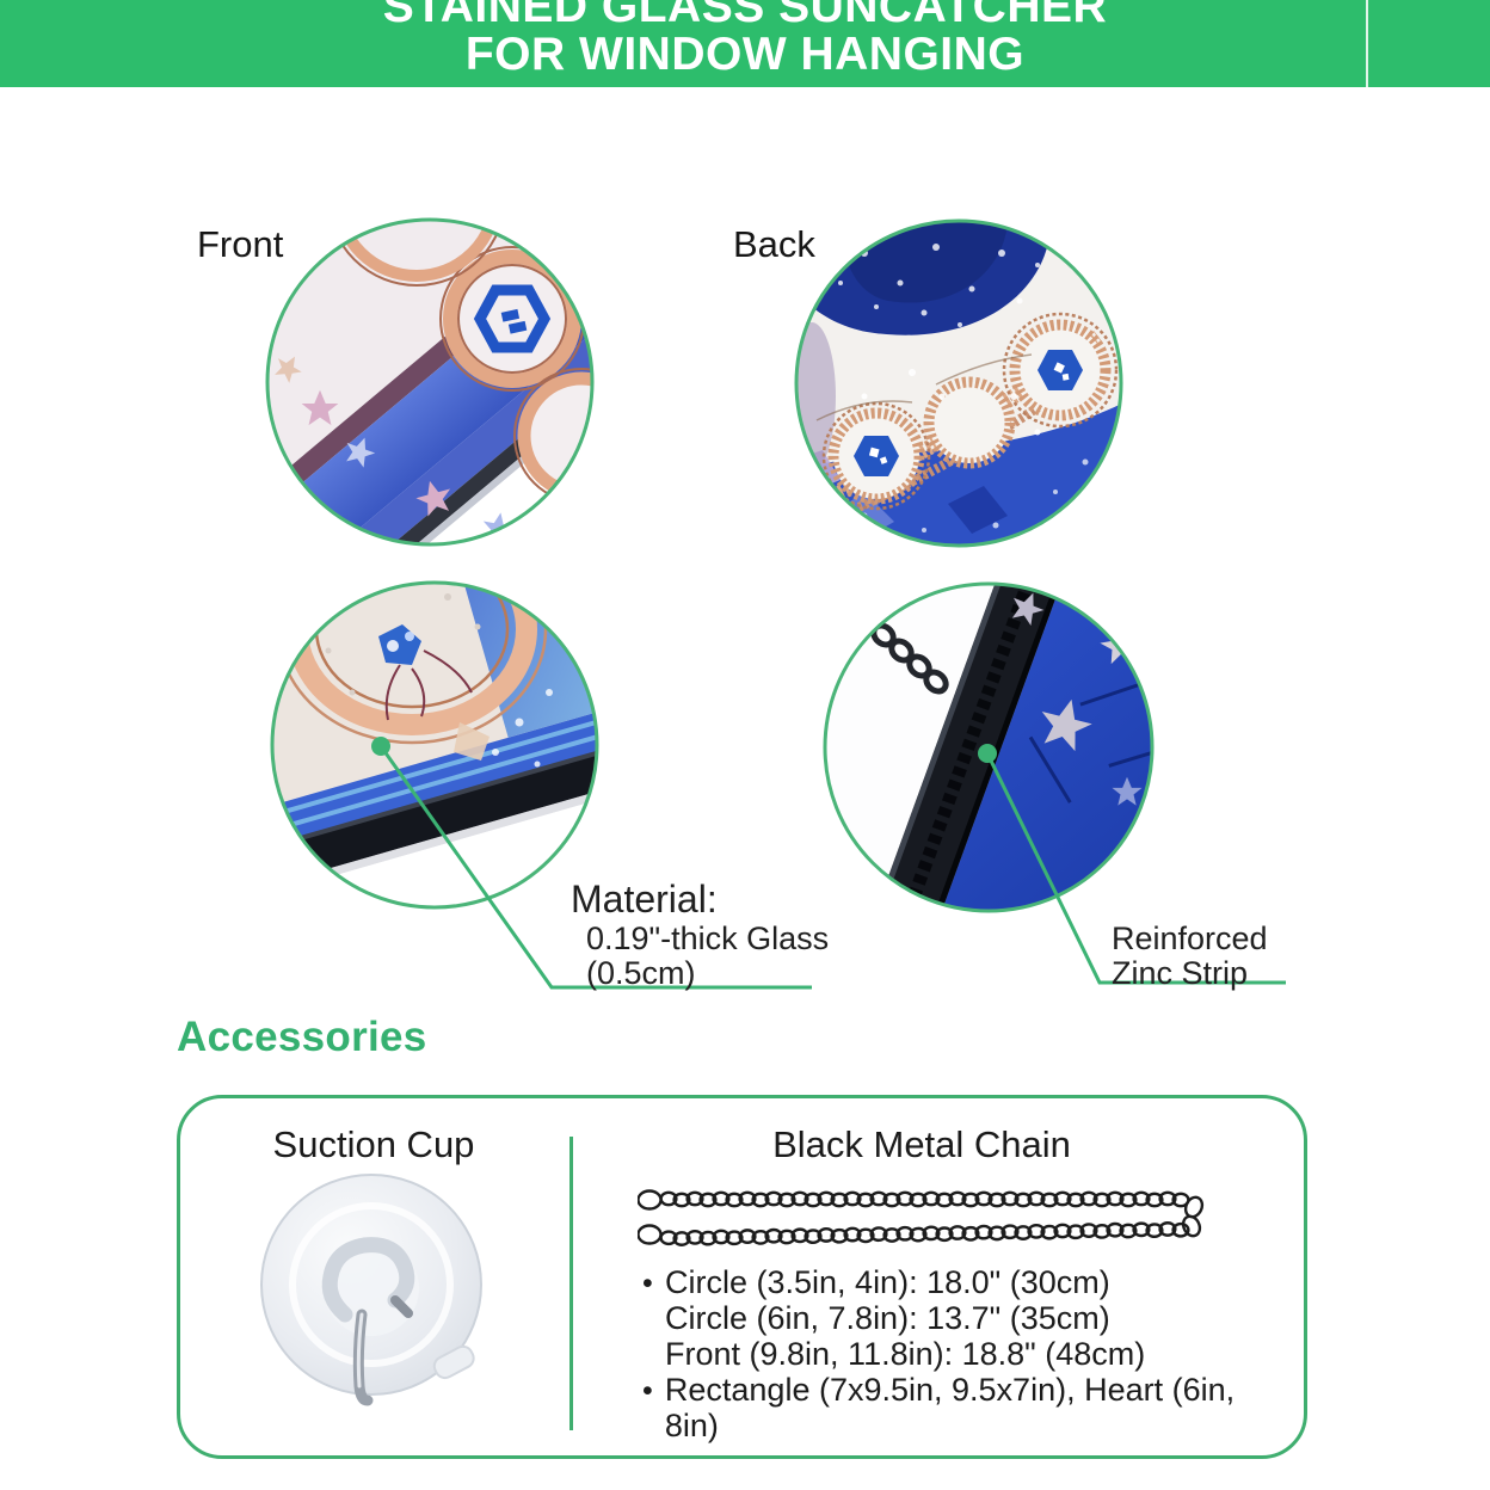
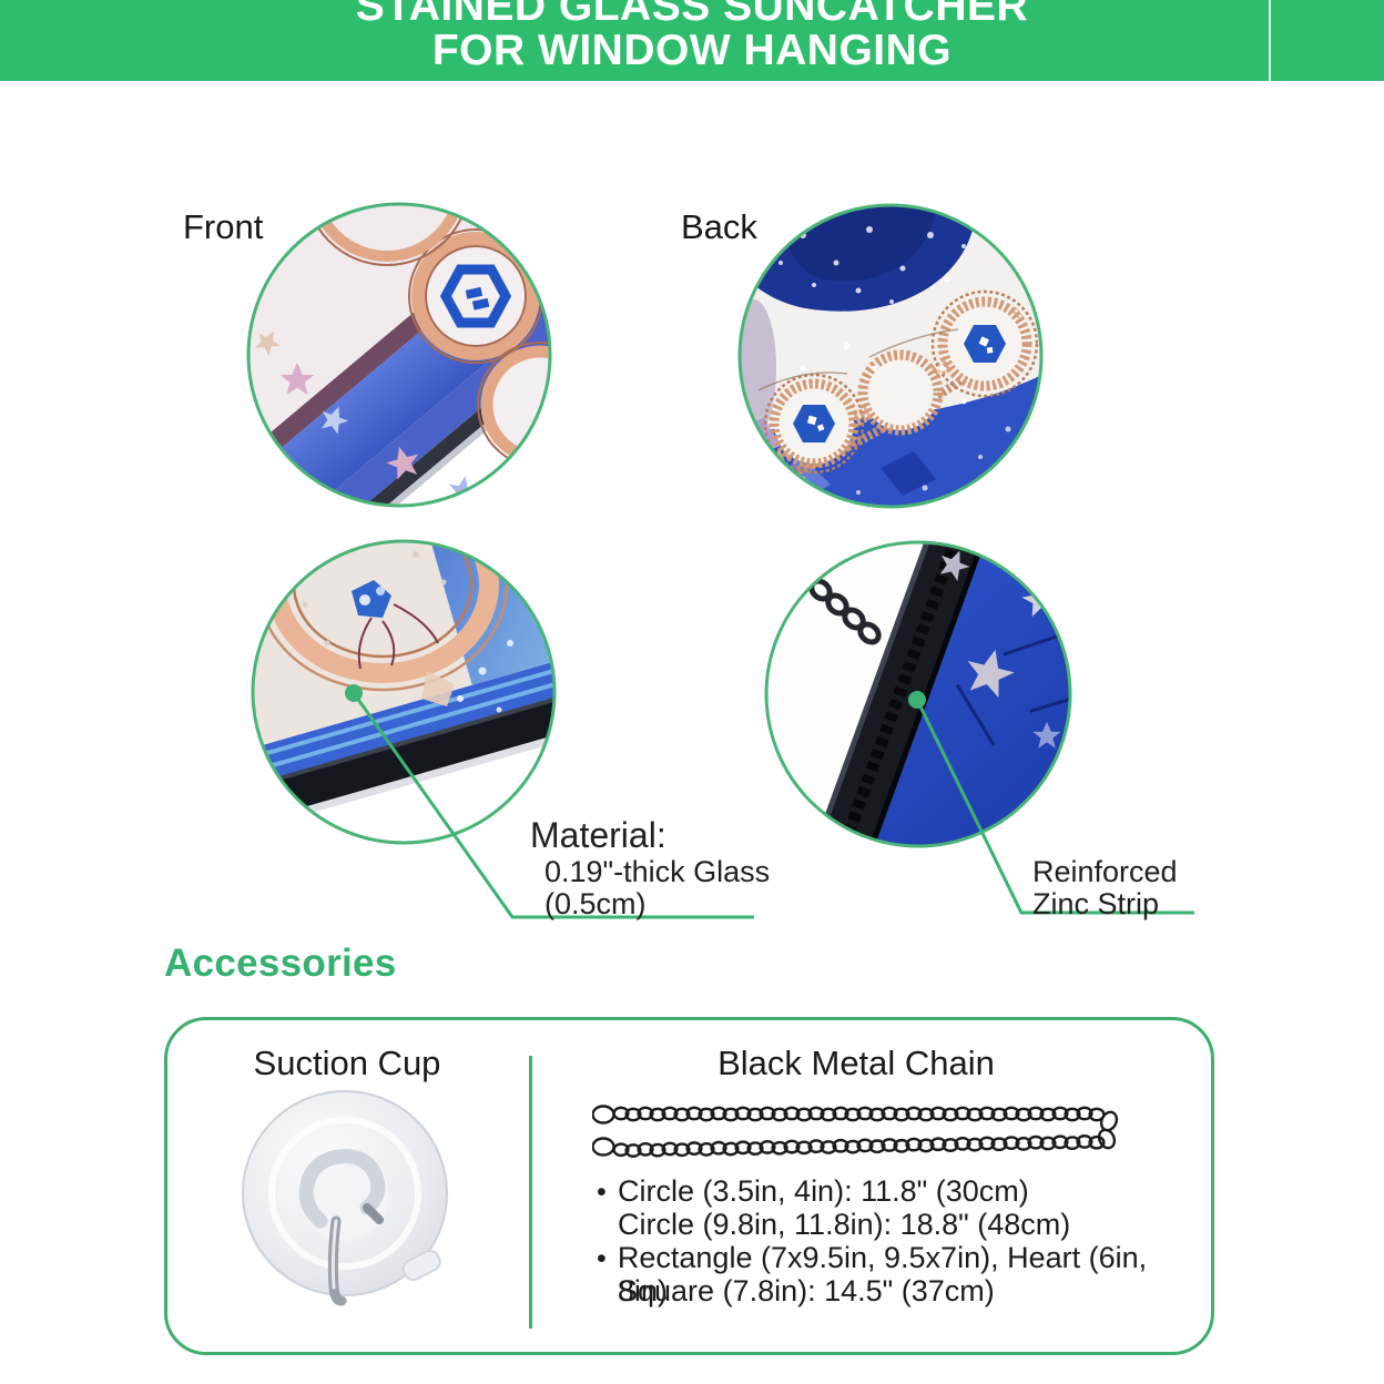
  STAINED GLASS SUNCATCHER
  FOR WINDOW HANGING
  Front
  Back
  Material:
  0.19"-thick Glass
  (0.5cm)
  Reinforced
  Zinc Strip
  Accessories
  Suction Cup
  Black Metal Chain
  •
- Circle (3.5in, 4in): 18.0" (30cm)
+ Circle (3.5in, 4in): 11.8" (30cm)
- Circle (6in, 7.8in): 13.7" (35cm)
- Front (9.8in, 11.8in): 18.8" (48cm)
+ Circle (9.8in, 11.8in): 18.8" (48cm)
  •
  Rectangle (7x9.5in, 9.5x7in), Heart (6in, 8in)
+ Square (7.8in): 14.5" (37cm)
